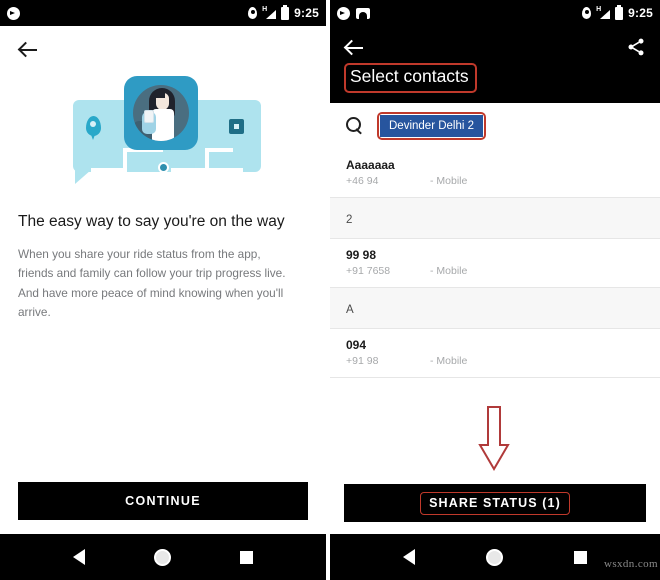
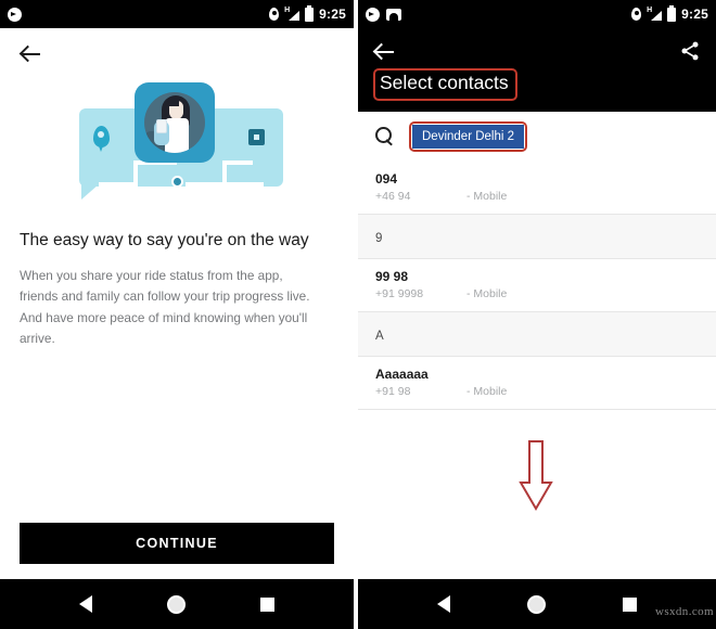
  9:25
  The easy way to say you're on the way
  When you share your ride status from the app, friends and family can follow your trip progress live. And have more peace of mind knowing when you'll arrive.
  CONTINUE
  9:25
  Select contacts
  Devinder Delhi 2
- Aaaaaaa
+ 094
  +46 94
  - Mobile
- 2
+ 9
  99 98
- +91 7658
+ +91 9998
  - Mobile
  A
- 094
+ Aaaaaaa
  +91 98
  - Mobile
- SHARE STATUS (1)
  wsxdn.com
